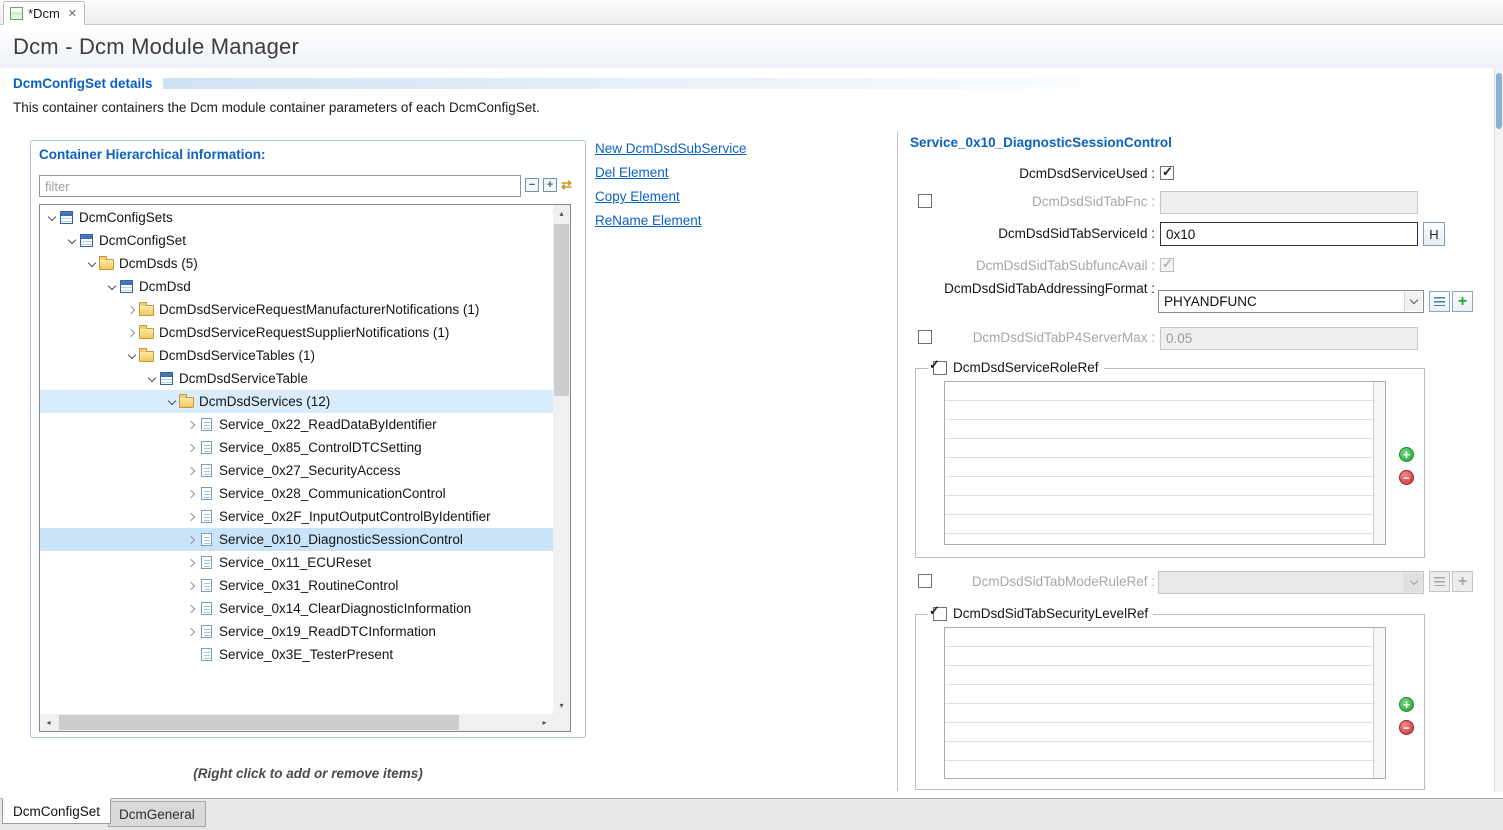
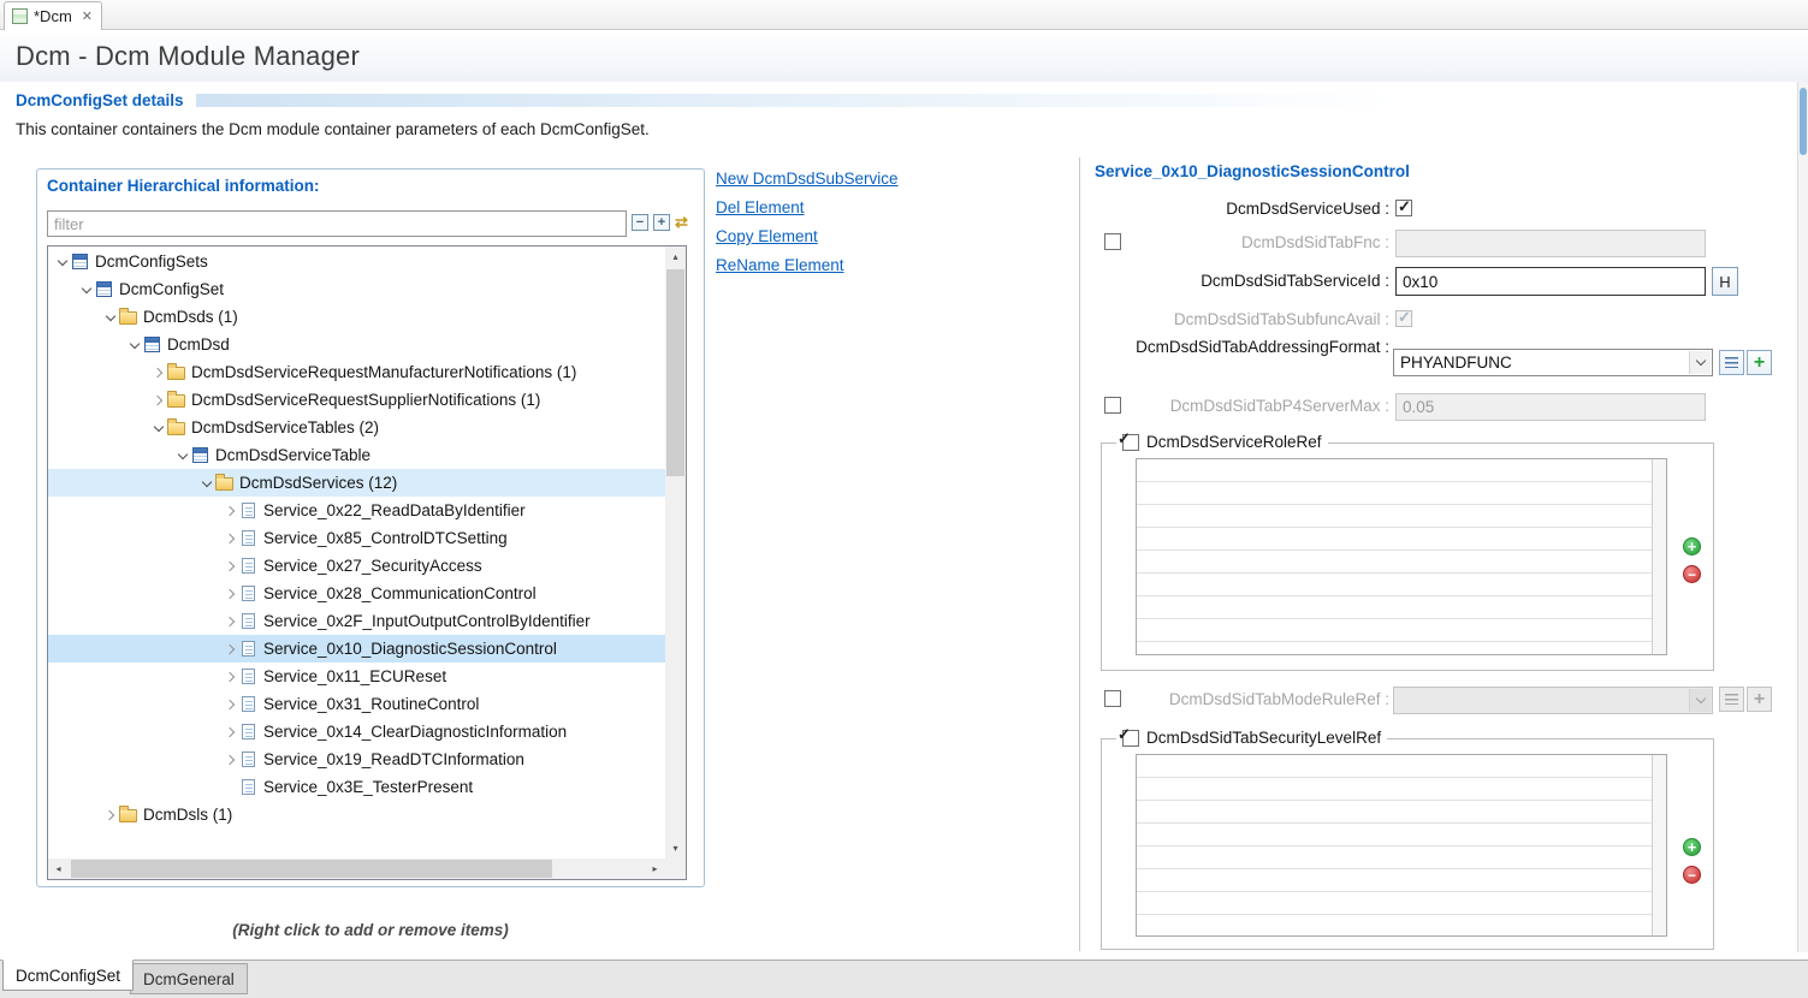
  *Dcm
  Dcm - Dcm Module Manager
  DcmConfigSet details
  This container containers the Dcm module container parameters of each DcmConfigSet.
  Container Hierarchical information:
  filter
  −
  +
  DcmConfigSets
  DcmConfigSet
- DcmDsds (5)
+ DcmDsds (1)
  DcmDsd
  DcmDsdServiceRequestManufacturerNotifications (1)
  DcmDsdServiceRequestSupplierNotifications (1)
- DcmDsdServiceTables (1)
+ DcmDsdServiceTables (2)
  DcmDsdServiceTable
  DcmDsdServices (12)
  Service_0x22_ReadDataByIdentifier
  Service_0x85_ControlDTCSetting
  Service_0x27_SecurityAccess
  Service_0x28_CommunicationControl
  Service_0x2F_InputOutputControlByIdentifier
  Service_0x10_DiagnosticSessionControl
  Service_0x11_ECUReset
  Service_0x31_RoutineControl
  Service_0x14_ClearDiagnosticInformation
  Service_0x19_ReadDTCInformation
  Service_0x3E_TesterPresent
+ DcmDsls (1)
  New DcmDsdSubService
  Del Element
  Copy Element
  ReName Element
  (Right click to add or remove items)
  Service_0x10_DiagnosticSessionControl
  DcmDsdServiceUsed :
  DcmDsdSidTabFnc :
  DcmDsdSidTabServiceId :
  0x10
  H
  DcmDsdSidTabSubfuncAvail :
  DcmDsdSidTabAddressingFormat :
  PHYANDFUNC
  DcmDsdSidTabP4ServerMax :
  0.05
  DcmDsdServiceRoleRef
  DcmDsdSidTabModeRuleRef :
  DcmDsdSidTabSecurityLevelRef
  DcmConfigSet
  DcmGeneral
